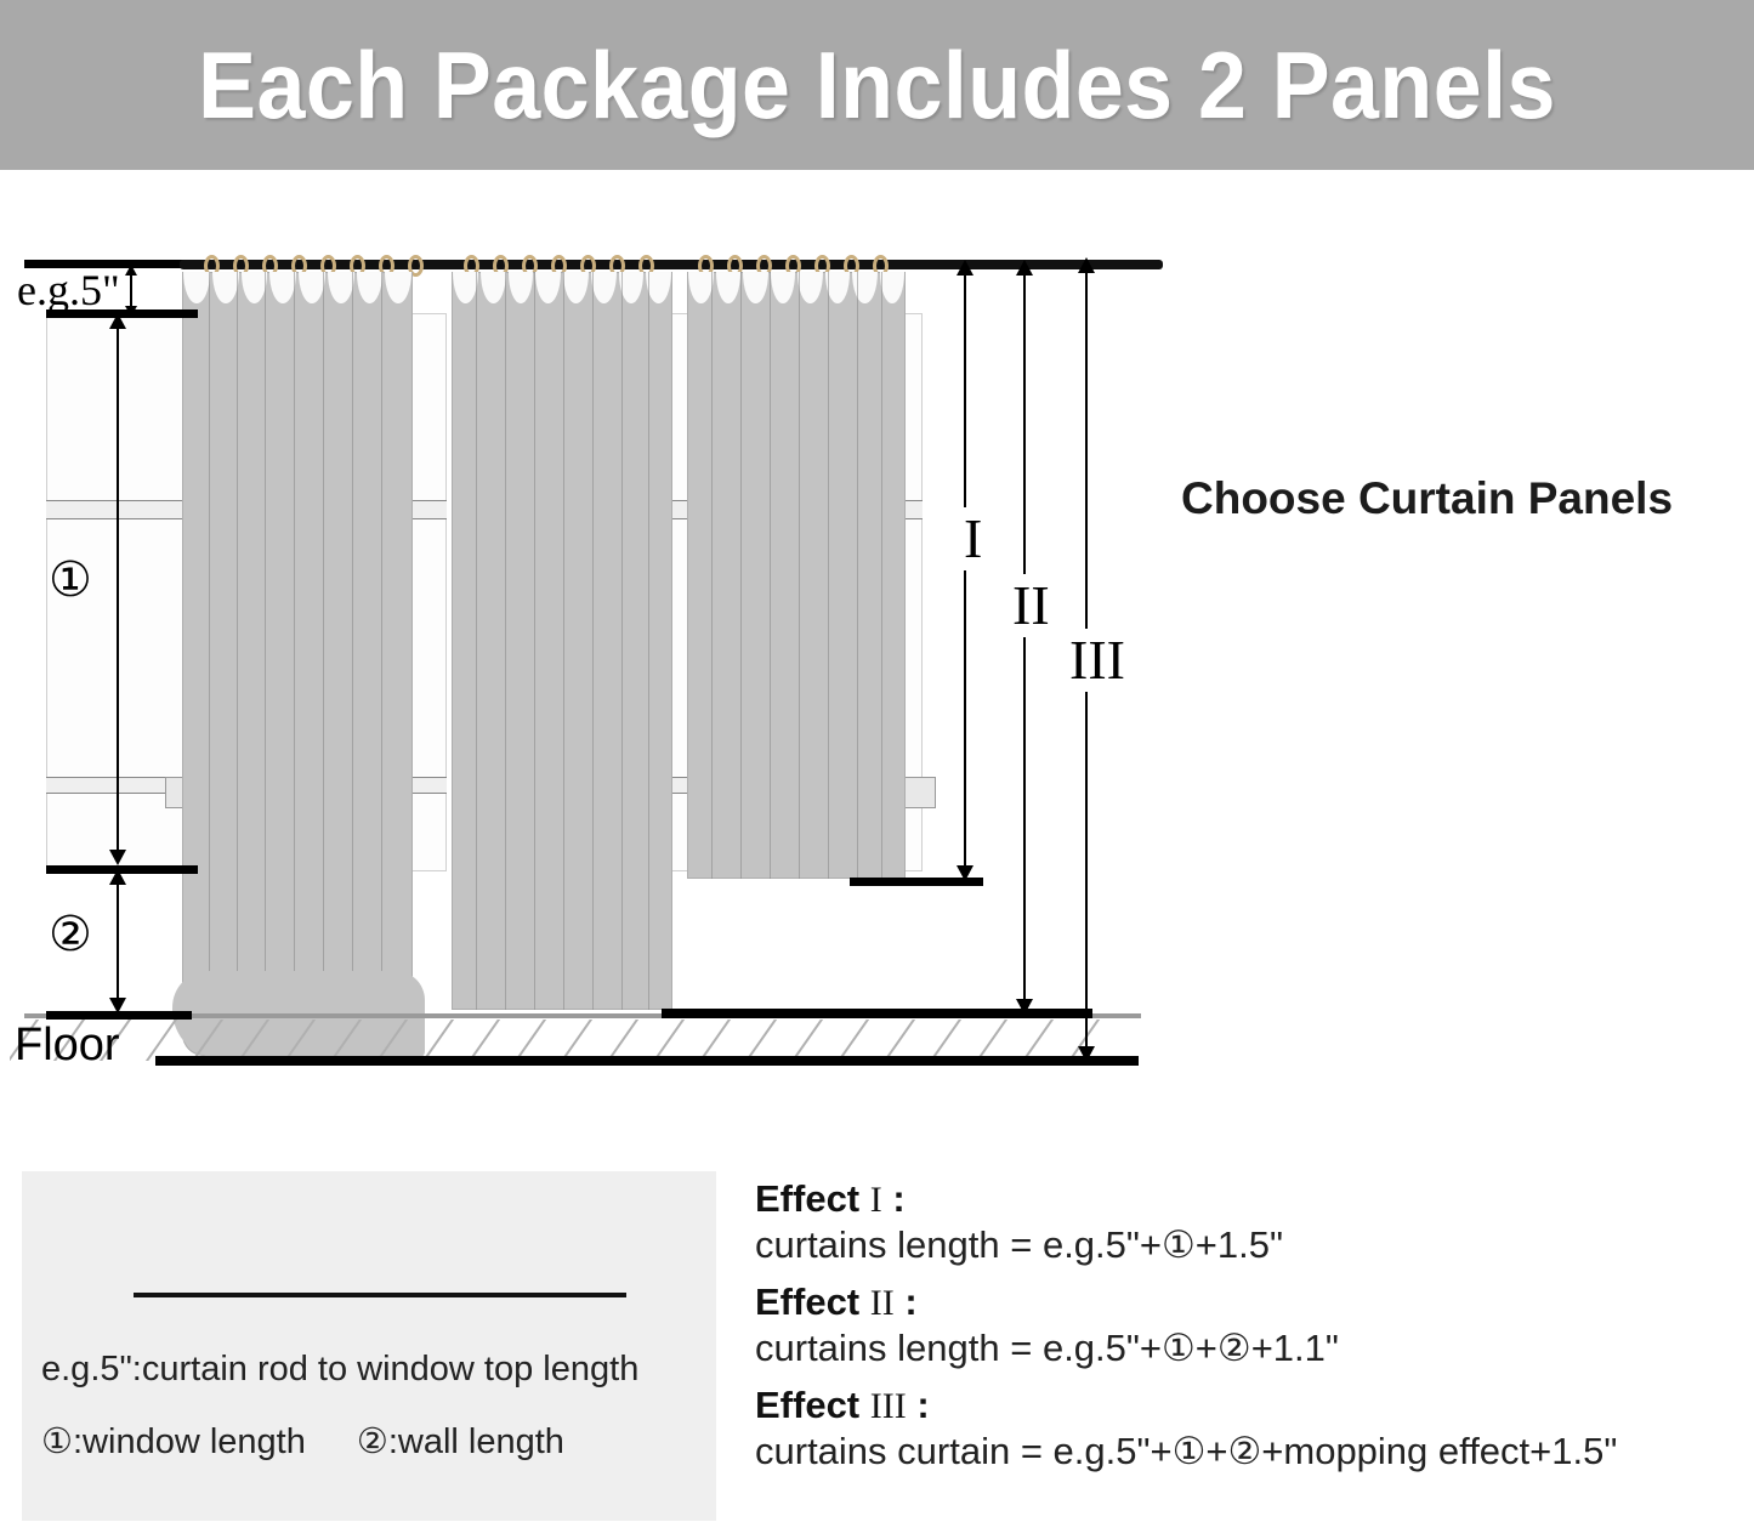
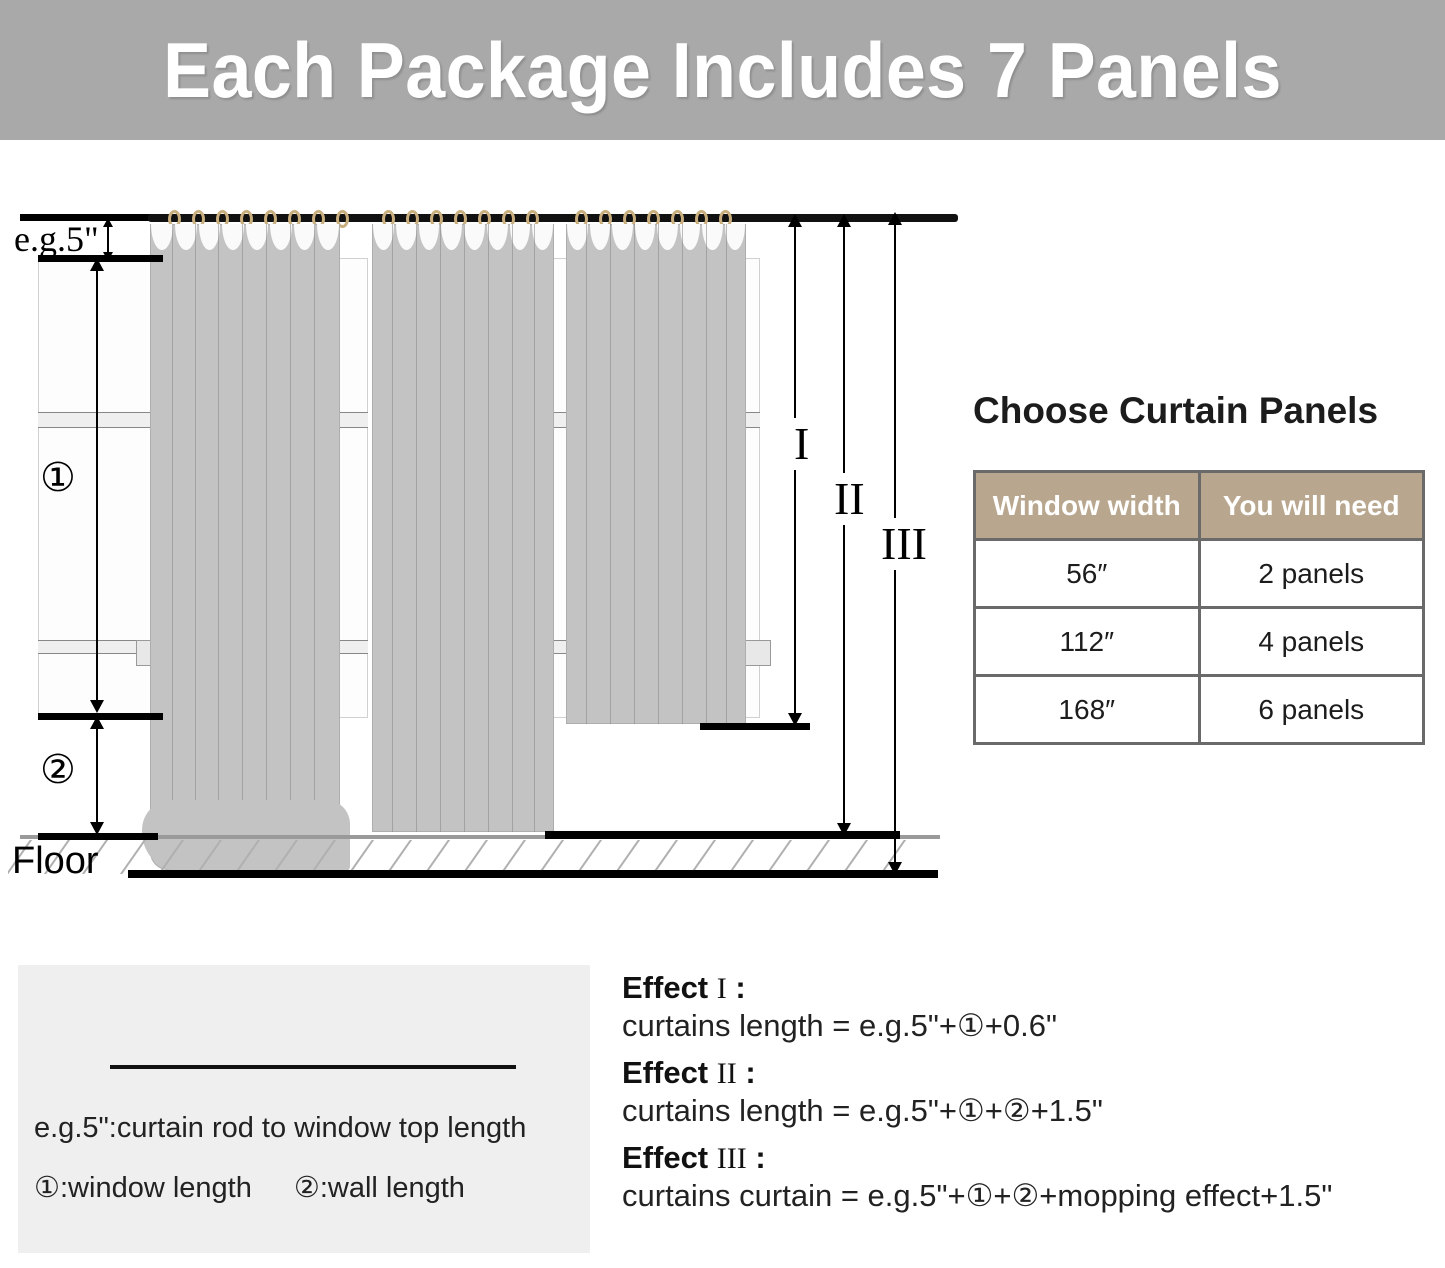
- Each Package Includes 2 Panels
+ Each Package Includes 7 Panels
  e.g.5"
  ①
  ②
  Floor
  I
  II
  III
  Choose Curtain Panels
+ Window width	You will need
+ 56″	2 panels
+ 112″	4 panels
+ 168″	6 panels
  e.g.5":curtain rod to window top length
  ①:window length ②:wall length
  Effect I :
- curtains length = e.g.5"+①+1.5"
+ curtains length = e.g.5"+①+0.6"
  Effect II :
- curtains length = e.g.5"+①+②+1.1"
+ curtains length = e.g.5"+①+②+1.5"
  Effect III :
  curtains curtain = e.g.5"+①+②+mopping effect+1.5"
